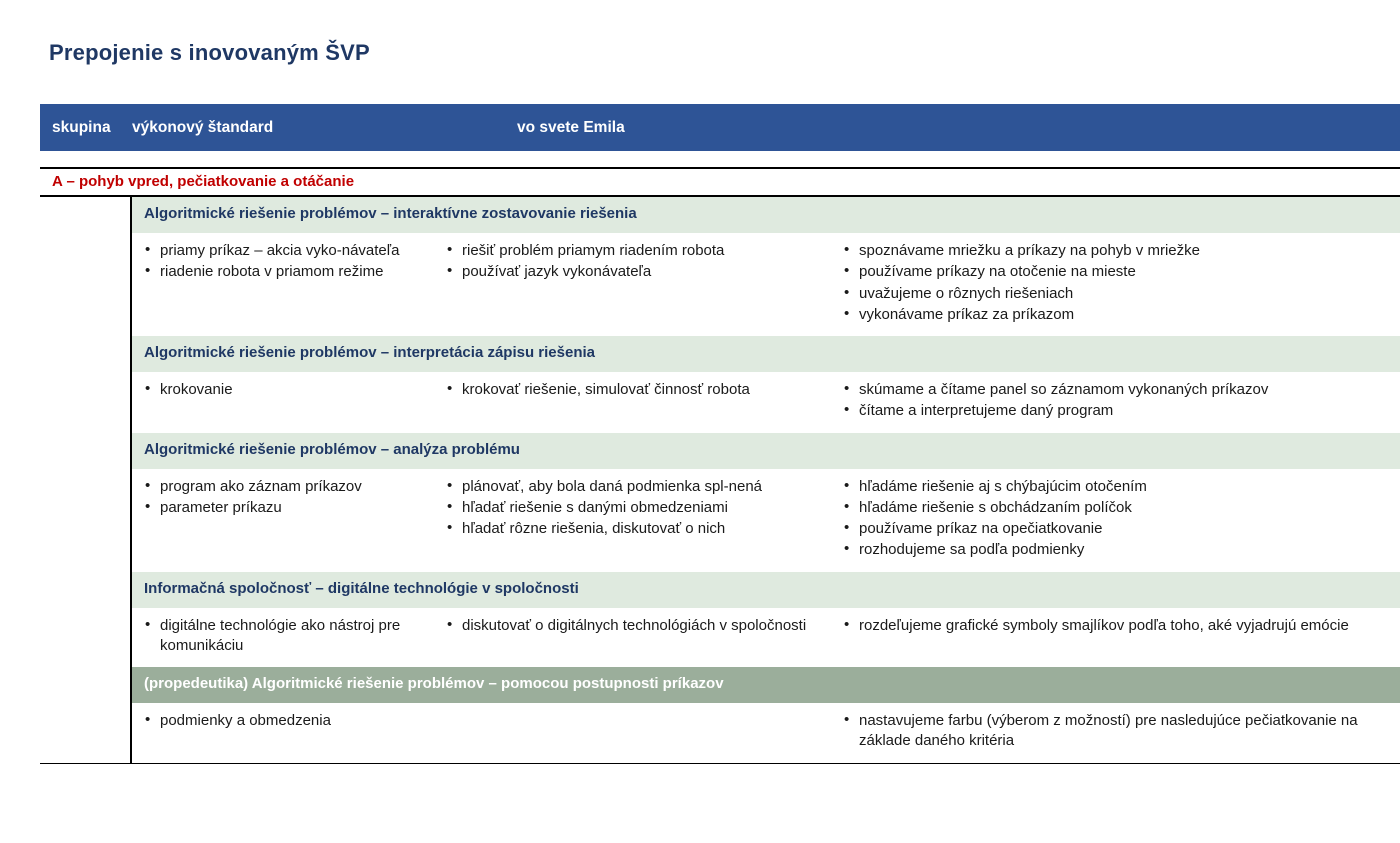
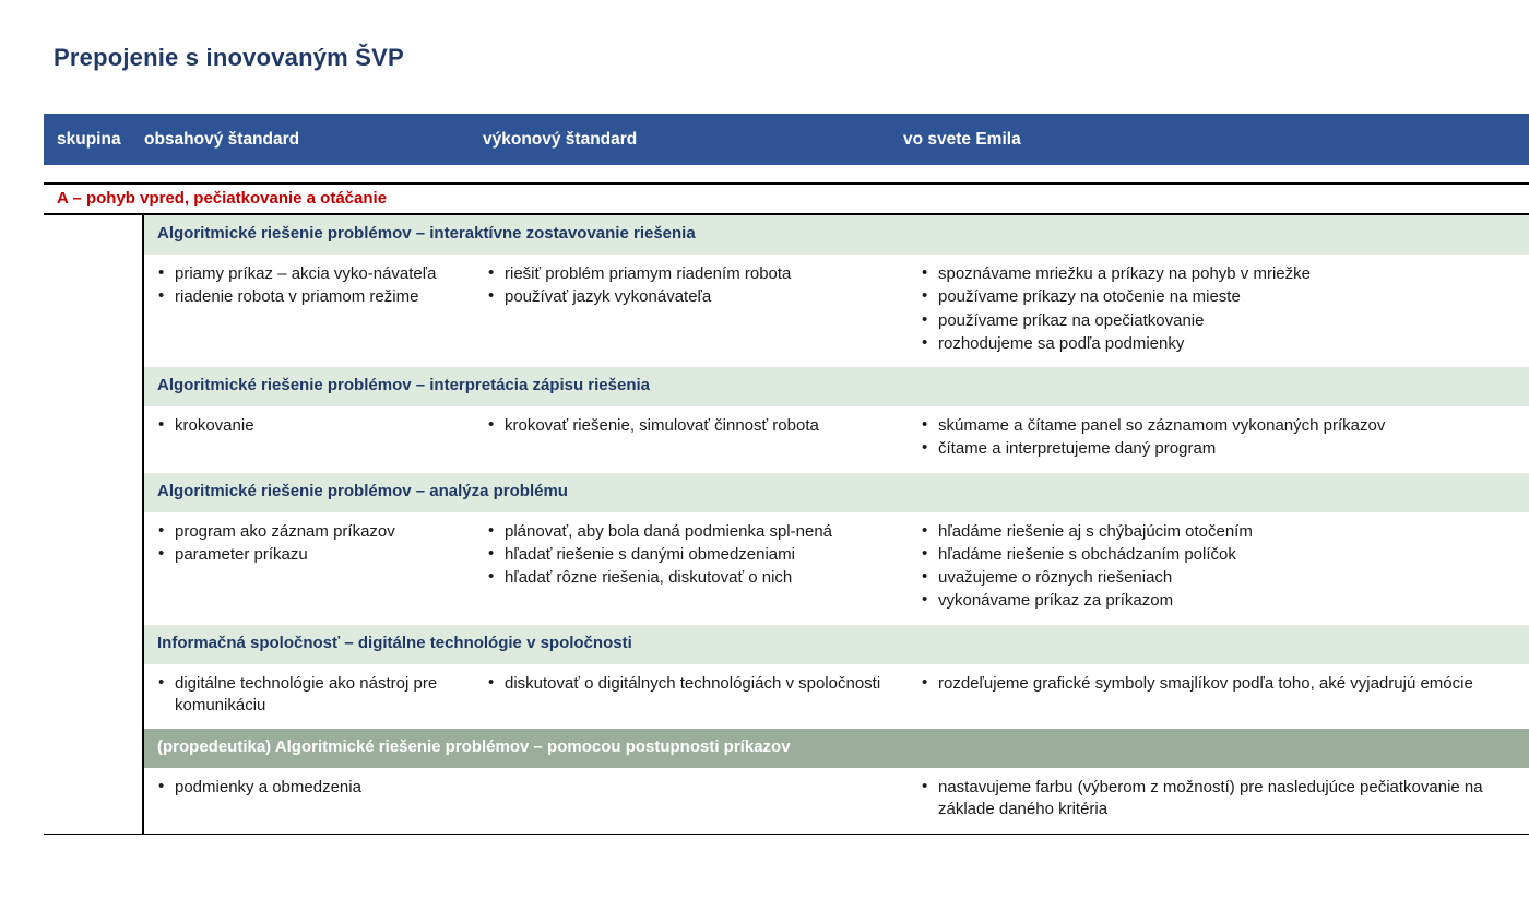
  Prepojenie s inovovaným ŠVP
  skupina
+ obsahový štandard
  výkonový štandard
  vo svete Emila
  A – pohyb vpred, pečiatkovanie a otáčanie
  Algoritmické riešenie problémov – interaktívne zostavovanie riešenia
  priamy príkaz – akcia vyko-návateľa
  riadenie robota v priamom režime
  riešiť problém priamym riadením robota
  používať jazyk vykonávateľa
  spoznávame mriežku a príkazy na pohyb v mriežke
  používame príkazy na otočenie na mieste
- uvažujeme o rôznych riešeniach
+ používame príkaz na opečiatkovanie
- vykonávame príkaz za príkazom
+ rozhodujeme sa podľa podmienky
  Algoritmické riešenie problémov – interpretácia zápisu riešenia
  krokovanie
  krokovať riešenie, simulovať činnosť robota
  skúmame a čítame panel so záznamom vykonaných príkazov
  čítame a interpretujeme daný program
  Algoritmické riešenie problémov – analýza problému
  program ako záznam príkazov
  parameter príkazu
  plánovať, aby bola daná podmienka spl-nená
  hľadať riešenie s danými obmedzeniami
  hľadať rôzne riešenia, diskutovať o nich
  hľadáme riešenie aj s chýbajúcim otočením
  hľadáme riešenie s obchádzaním políčok
- používame príkaz na opečiatkovanie
+ uvažujeme o rôznych riešeniach
- rozhodujeme sa podľa podmienky
+ vykonávame príkaz za príkazom
  Informačná spoločnosť – digitálne technológie v spoločnosti
  digitálne technológie ako nástroj pre komunikáciu
  diskutovať o digitálnych technológiách v spoločnosti
  rozdeľujeme grafické symboly smajlíkov podľa toho, aké vyjadrujú emócie
  (propedeutika) Algoritmické riešenie problémov – pomocou postupnosti príkazov
  podmienky a obmedzenia
  nastavujeme farbu (výberom z možností) pre nasledujúce pečiatkovanie na základe daného kritéria
